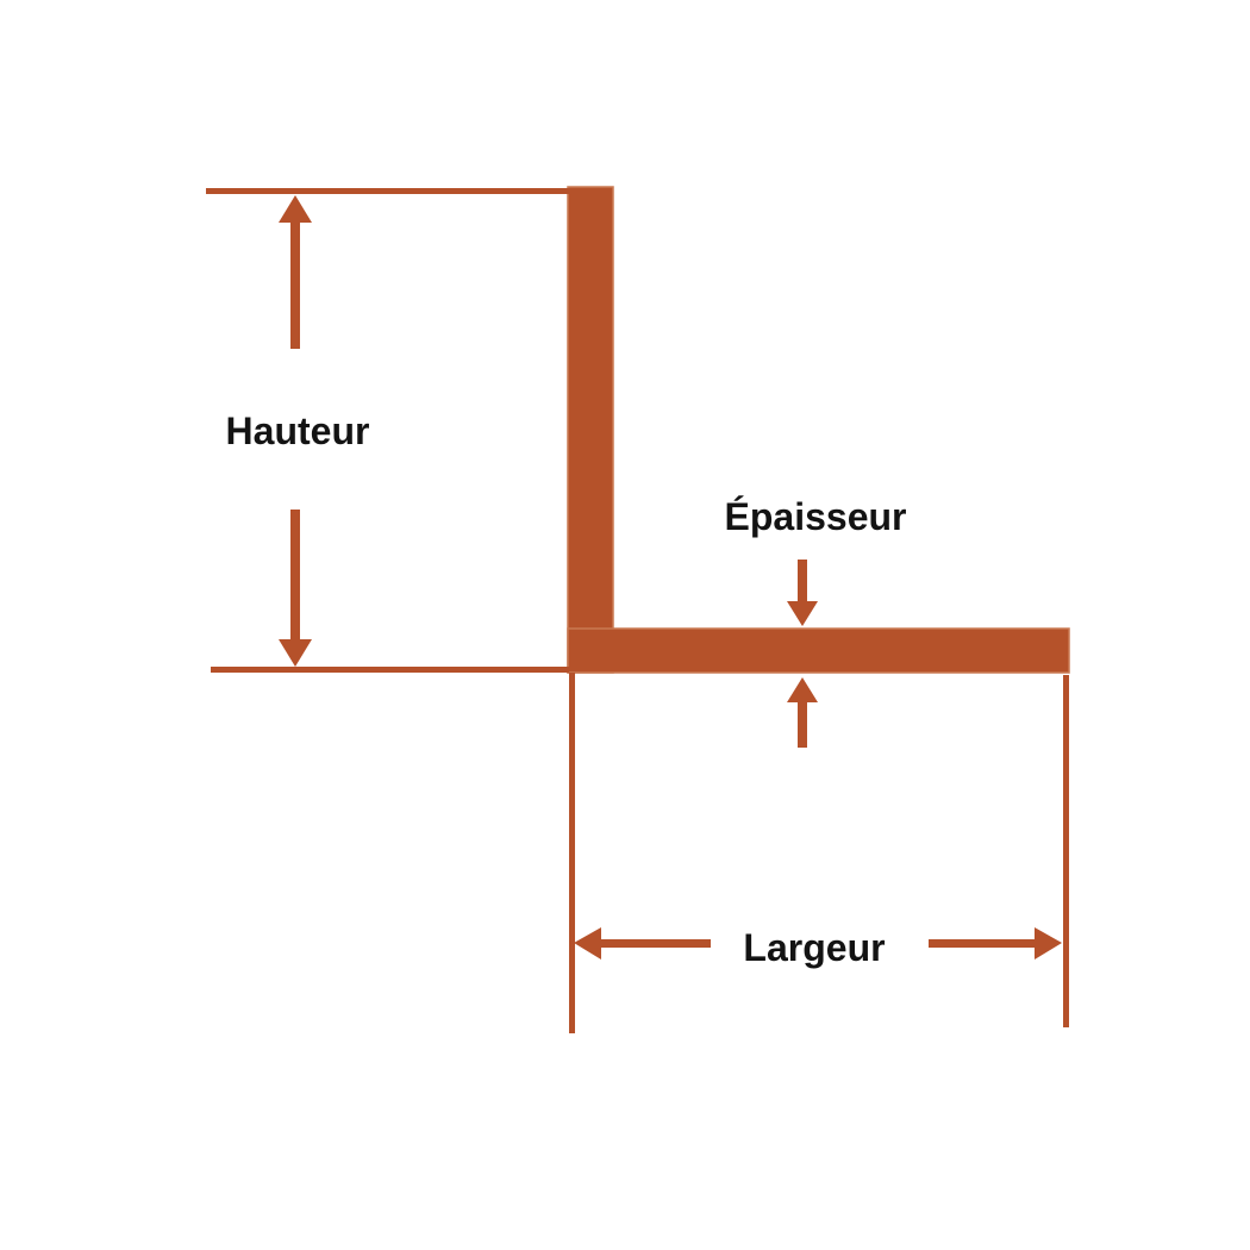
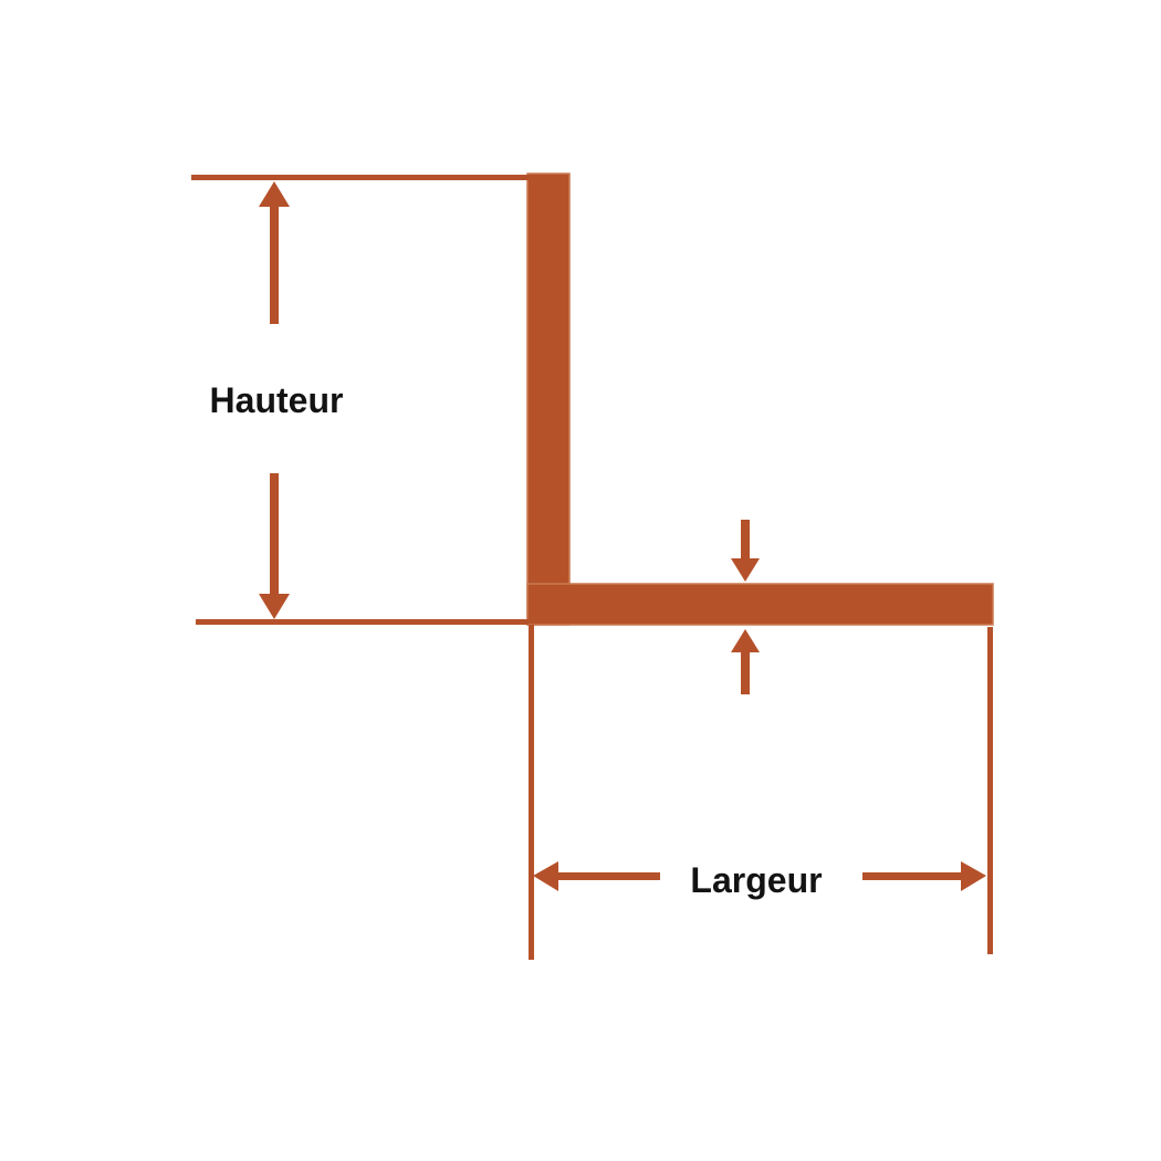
  Hauteur
- Épaisseur
  Largeur
